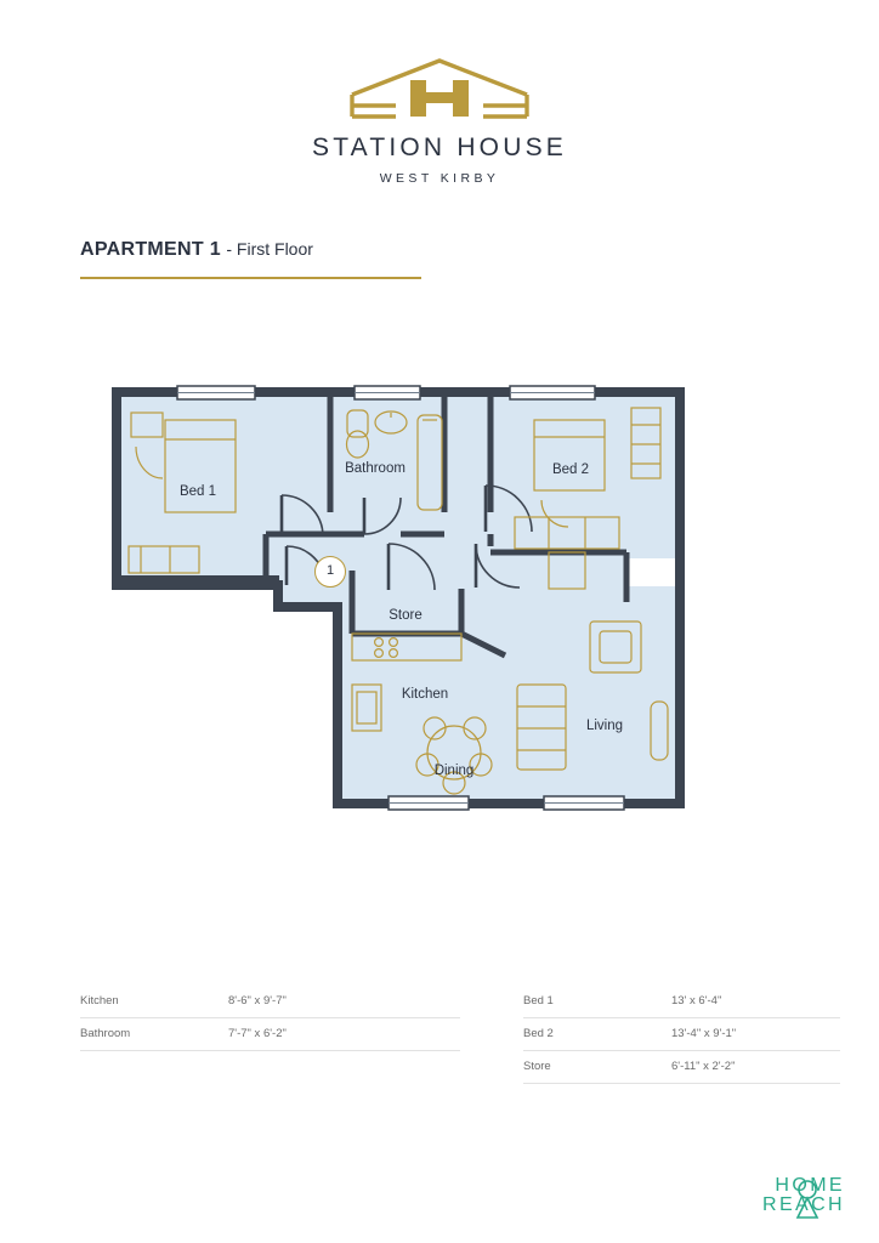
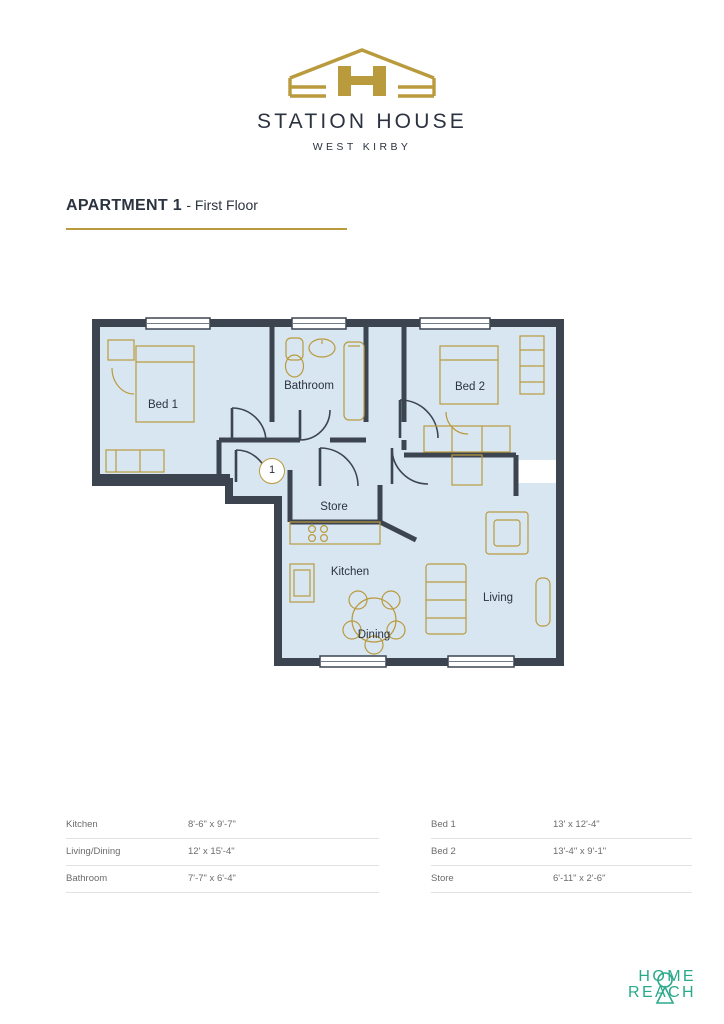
  STATION HOUSE
  WEST KIRBY
  APARTMENT 1 - First Floor
  Bed 1
  Bathroom
  Bed 2
  Store
  Kitchen
  Dining
  Living
  1
  Kitchen
  8'-6" x 9'-7"
+ Living/Dining
+ 12' x 15'-4"
  Bathroom
- 7'-7" x 6'-2"
+ 7'-7" x 6'-4"
  Bed 1
- 13' x 6'-4"
+ 13' x 12'-4"
  Bed 2
  13'-4" x 9'-1"
  Store
- 6'-11" x 2'-2"
+ 6'-11" x 2'-6"
  HME
  RECH
